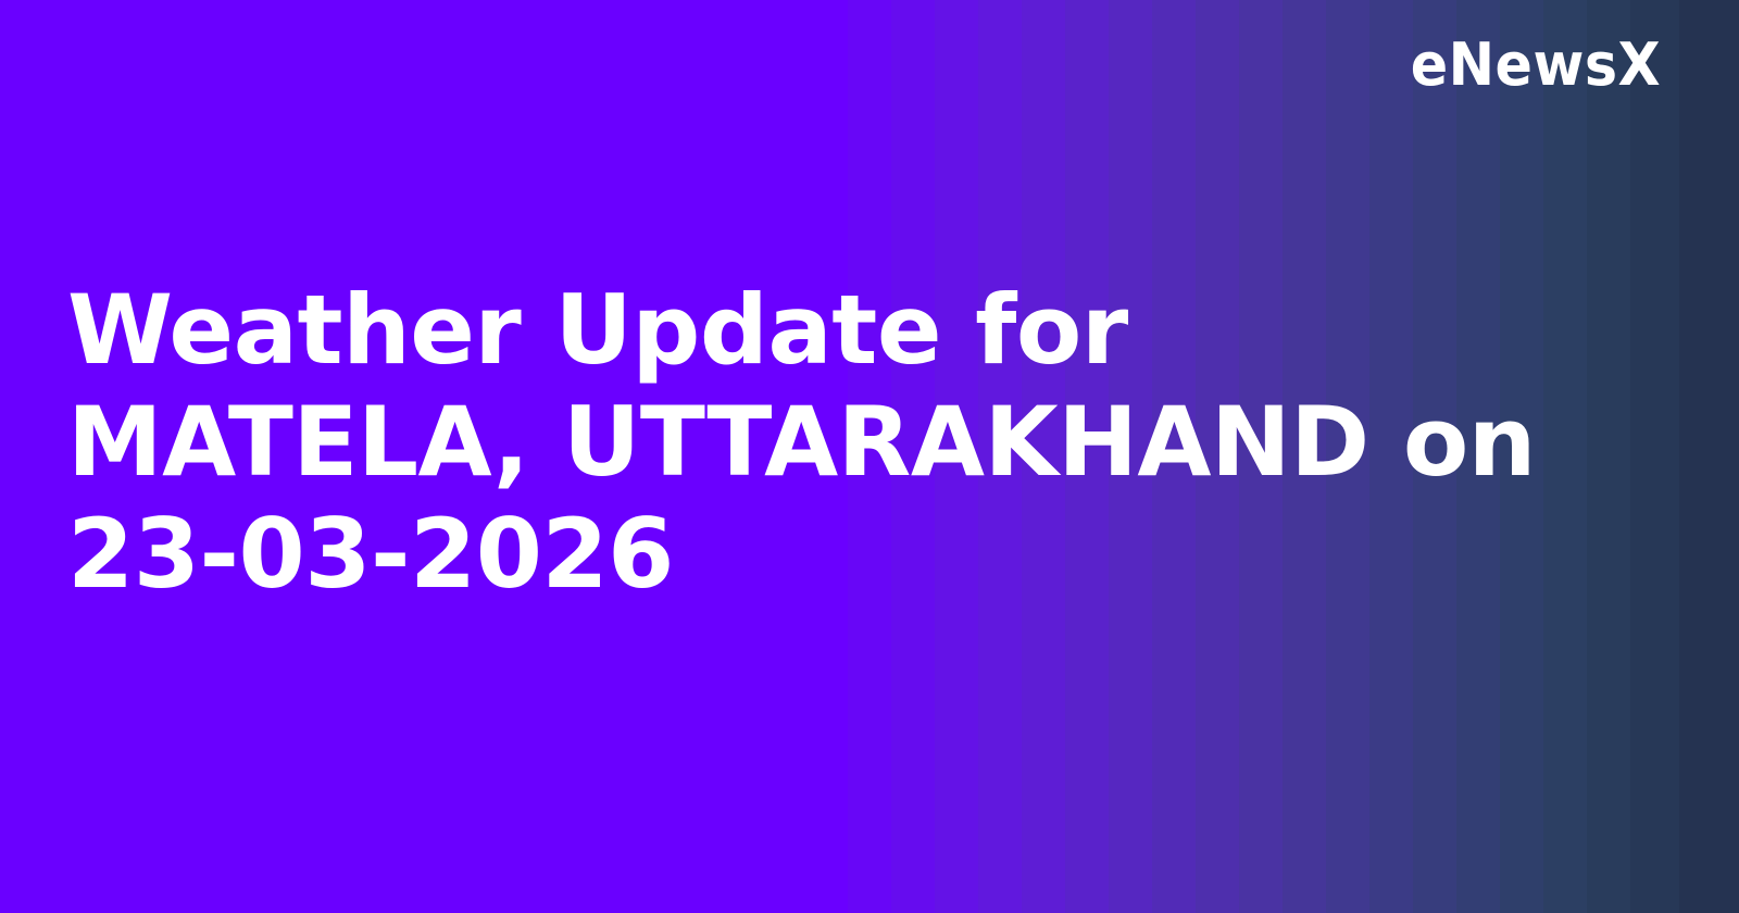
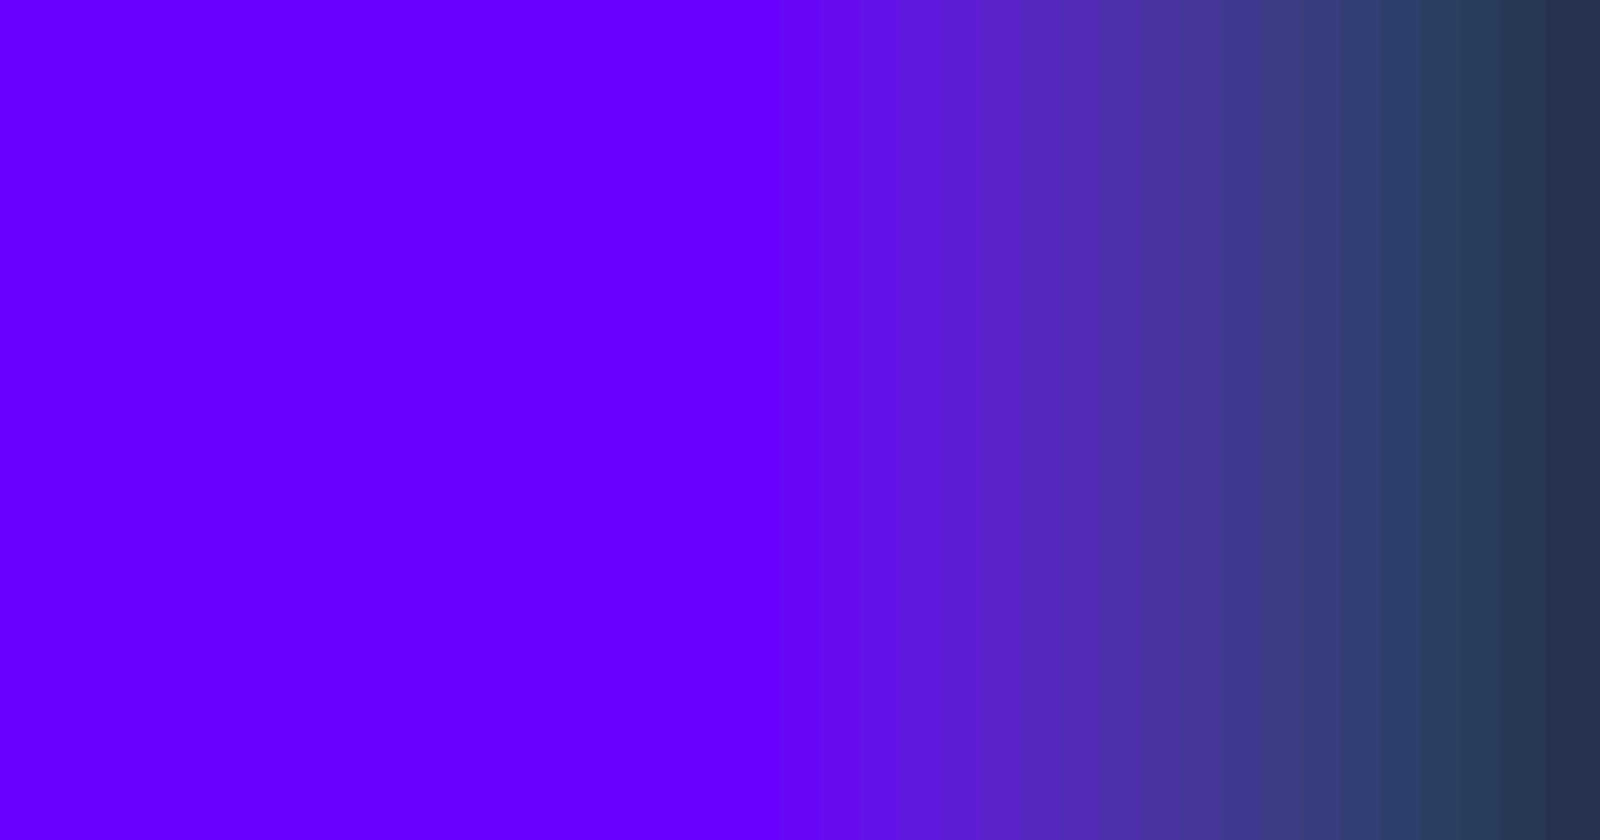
- eNewsX
- Weather Update for MATELA, UTTARAKHAND on 23-03-2026
